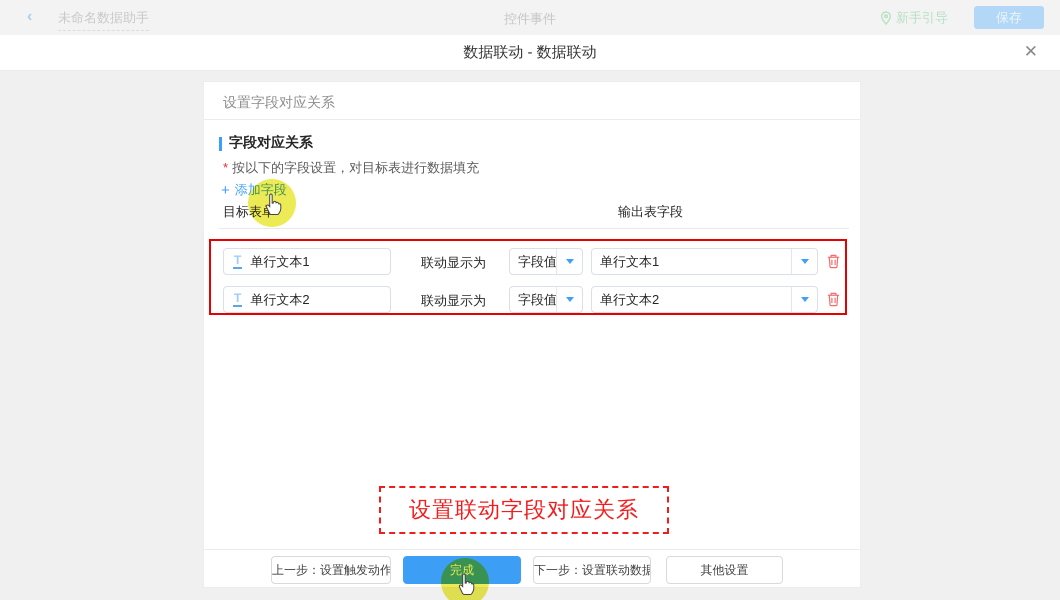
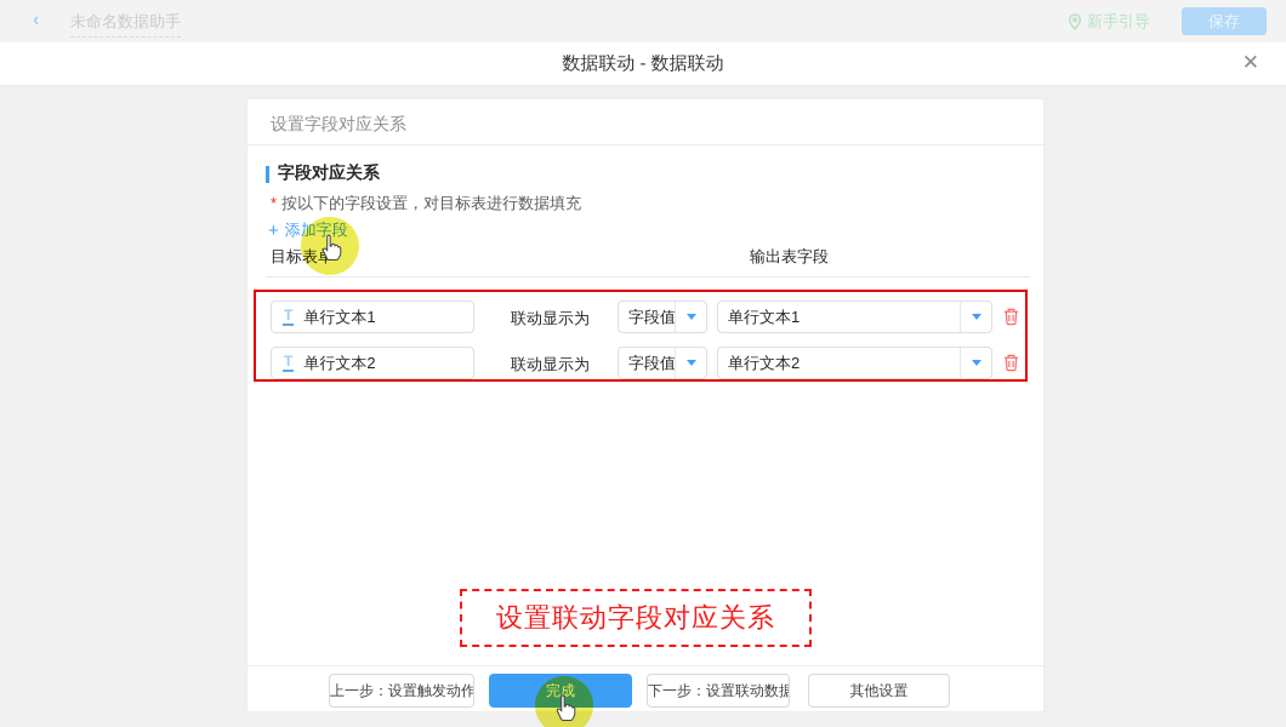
  ‹
  未命名数据助手
- 控件事件
  新手引导
  保存
  数据联动 - 数据联动
  ✕
  设置字段对应关系
  字段对应关系
  * 按以下的字段设置，对目标表进行数据填充
  +
  输出表字段
  T
  单行文本1
  联动显示为
  字段值
  单行文本1
  T
  单行文本2
  联动显示为
  字段值
  单行文本2
  设置联动字段对应关系
  上一步：设置触发动作
  下一步：设置联动数据
  其他设置
